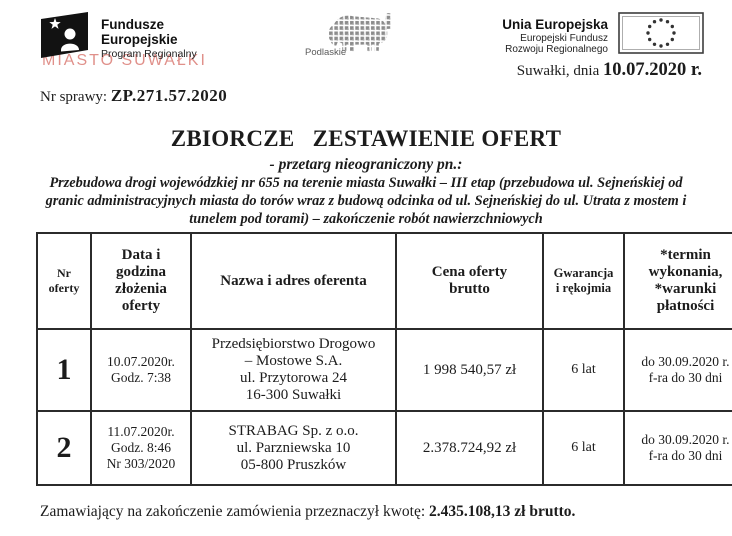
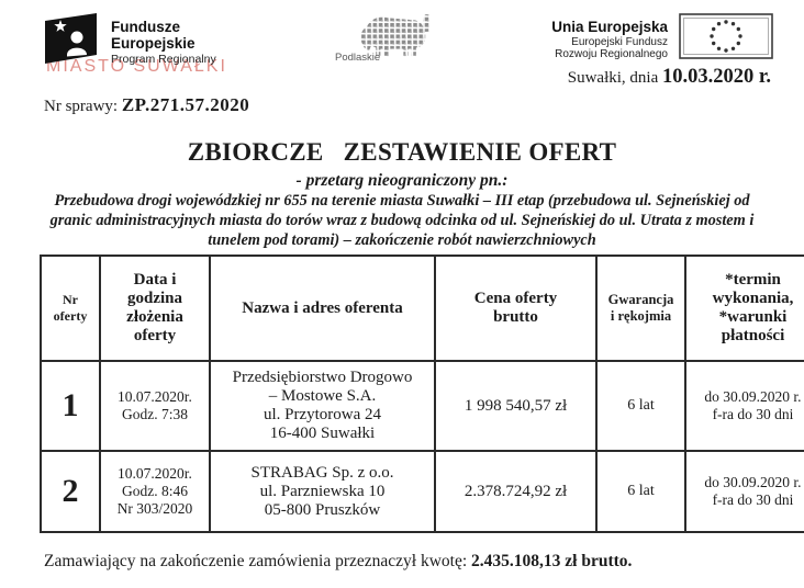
  MIASTO SUWAŁKI
  Fundusze
  Europejskie
  Program Regionalny
  Podlaskie
  Unia Europejska
  Europejski Fundusz
  Rozwoju Regionalnego
- Suwałki, dnia 10.07.2020 r.
+ Suwałki, dnia 10.03.2020 r.
  Nr sprawy: ZP.271.57.2020
  ZBIORCZE ZESTAWIENIE OFERT
  - przetarg nieograniczony pn.:
  Przebudowa drogi wojewódzkiej nr 655 na terenie miasta Suwałki – III etap (przebudowa ul. Sejneńskiej od
  granic administracyjnych miasta do torów wraz z budową odcinka od ul. Sejneńskiej do ul. Utrata z mostem i
  tunelem pod torami) – zakończenie robót nawierzchniowych
  Nr oferty	Data i godzina złożenia oferty	Nazwa i adres oferenta	Cena oferty brutto	Gwarancja i rękojmia	*termin wykonania, *warunki płatności
- 1	10.07.2020r. Godz. 7:38	Przedsiębiorstwo Drogowo – Mostowe S.A. ul. Przytorowa 24 16-300 Suwałki	1 998 540,57 zł	6 lat	do 30.09.2020 r. f-ra do 30 dni
+ 1	10.07.2020r. Godz. 7:38	Przedsiębiorstwo Drogowo – Mostowe S.A. ul. Przytorowa 24 16-400 Suwałki	1 998 540,57 zł	6 lat	do 30.09.2020 r. f-ra do 30 dni
- 2	11.07.2020r. Godz. 8:46 Nr 303/2020	STRABAG Sp. z o.o. ul. Parzniewska 10 05-800 Pruszków	2.378.724,92 zł	6 lat	do 30.09.2020 r. f-ra do 30 dni
+ 2	10.07.2020r. Godz. 8:46 Nr 303/2020	STRABAG Sp. z o.o. ul. Parzniewska 10 05-800 Pruszków	2.378.724,92 zł	6 lat	do 30.09.2020 r. f-ra do 30 dni
  Zamawiający na zakończenie zamówienia przeznaczył kwotę: 2.435.108,13 zł brutto.
